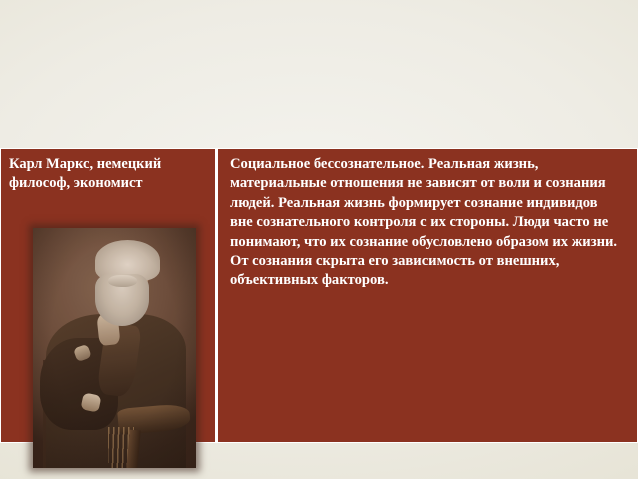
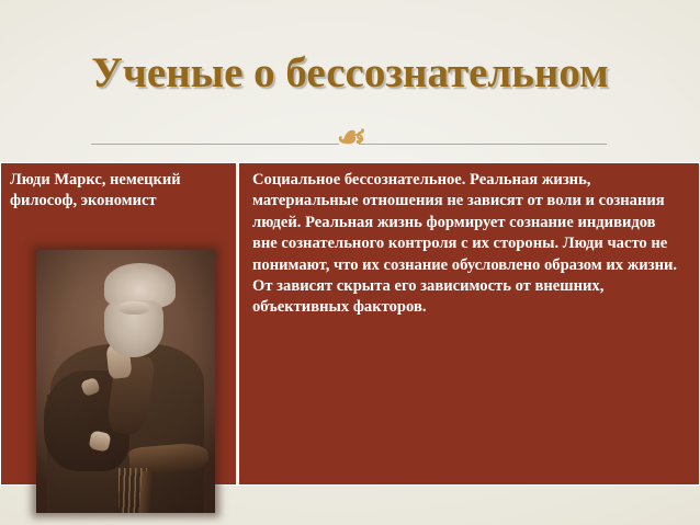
+ Ученые о бессознательном
+ ☙
- Карл Маркс, немецкий философ, экономист
+ Люди Маркс, немецкий философ, экономист
- Социальное бессознательное. Реальная жизнь, материальные отношения не зависят от воли и сознания людей. Реальная жизнь формирует сознание индивидов вне сознательного контроля с их стороны. Люди часто не понимают, что их сознание обусловлено образом их жизни. От сознания скрыта его зависимость от внешних, объективных факторов.
+ Социальное бессознательное. Реальная жизнь, материальные отношения не зависят от воли и сознания людей. Реальная жизнь формирует сознание индивидов вне сознательного контроля с их стороны. Люди часто не понимают, что их сознание обусловлено образом их жизни. От зависят скрыта его зависимость от внешних, объективных факторов.
